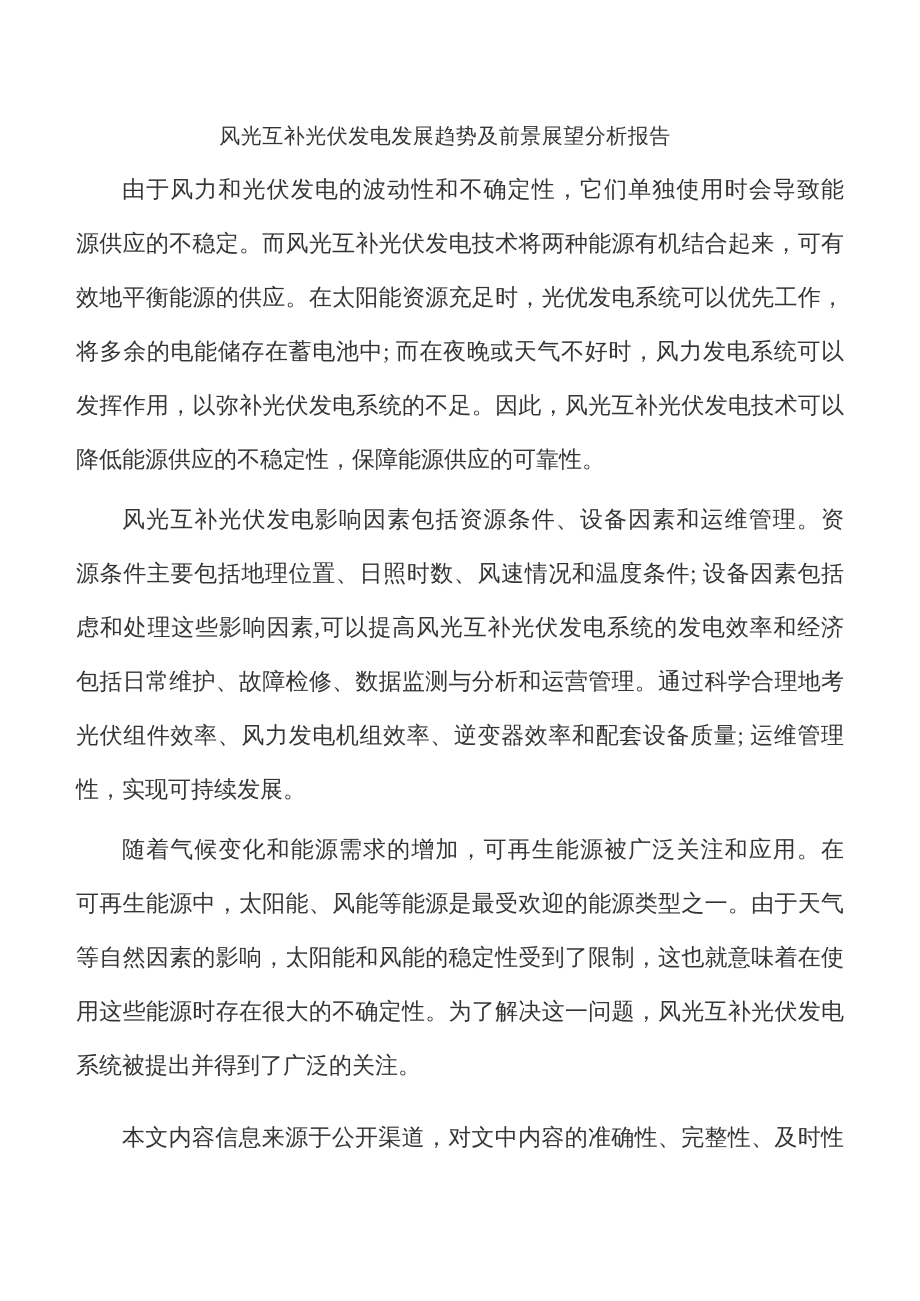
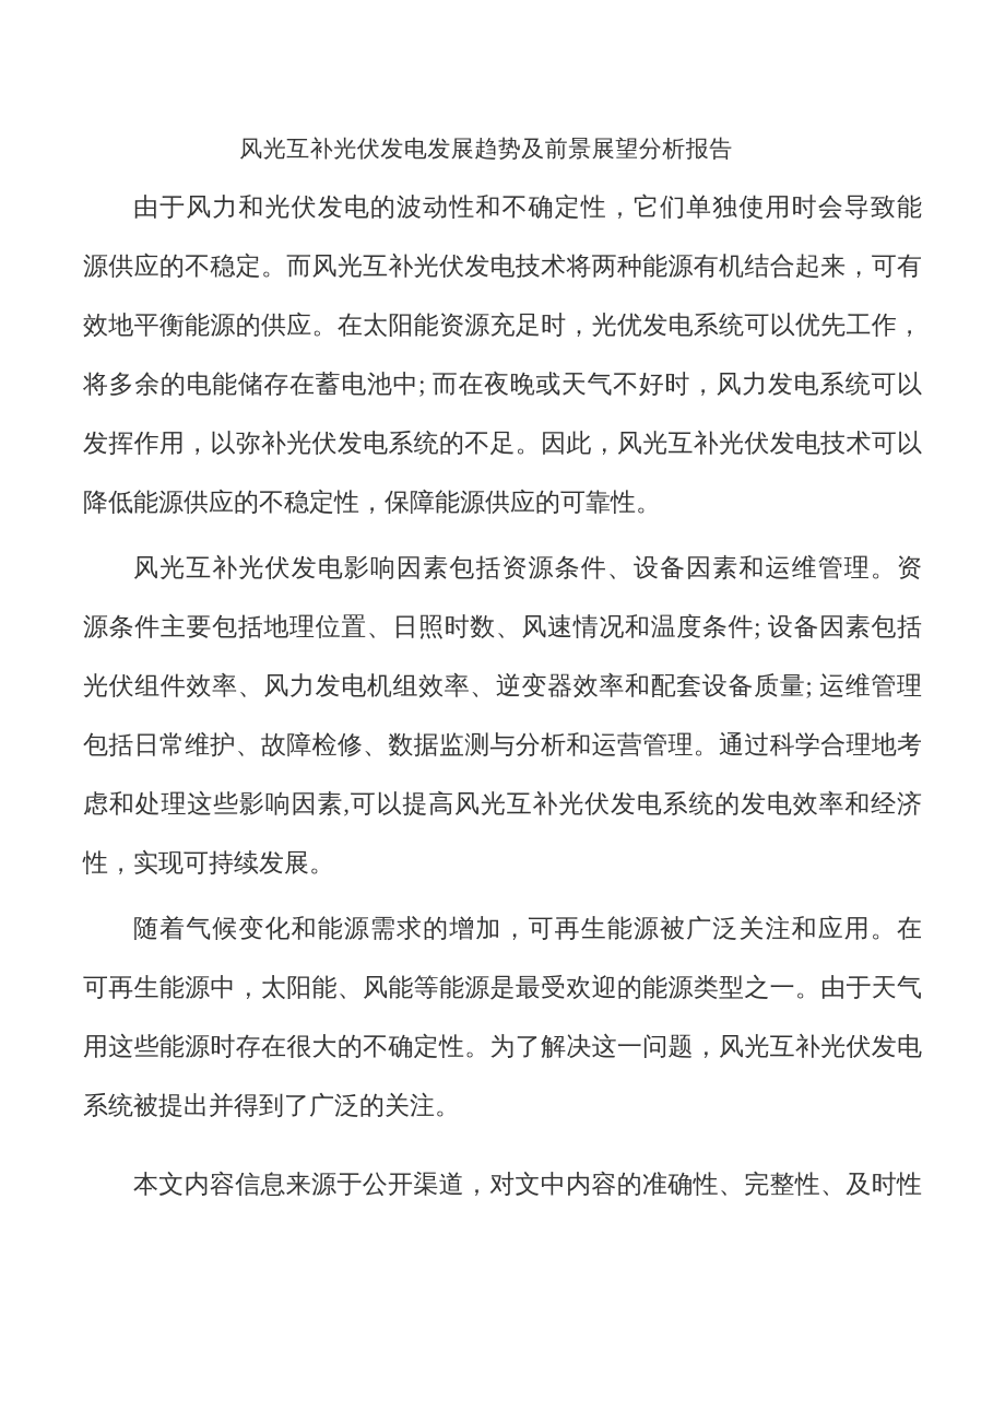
  风光互补光伏发电发展趋势及前景展望分析报告
  由于风力和光伏发电的波动性和不确定性，它们单独使用时会导致能
  源供应的不稳定。而风光互补光伏发电技术将两种能源有机结合起来，可有
  效地平衡能源的供应。在太阳能资源充足时，光优发电系统可以优先工作，
  将多余的电能储存在蓄电池中; 而在夜晚或天气不好时，风力发电系统可以
  发挥作用，以弥补光伏发电系统的不足。因此，风光互补光伏发电技术可以
  降低能源供应的不稳定性，保障能源供应的可靠性。
  风光互补光伏发电影响因素包括资源条件、设备因素和运维管理。资
  源条件主要包括地理位置、日照时数、风速情况和温度条件; 设备因素包括
- 虑和处理这些影响因素,可以提高风光互补光伏发电系统的发电效率和经济
+ 光伏组件效率、风力发电机组效率、逆变器效率和配套设备质量; 运维管理
  包括日常维护、故障检修、数据监测与分析和运营管理。通过科学合理地考
- 光伏组件效率、风力发电机组效率、逆变器效率和配套设备质量; 运维管理
+ 虑和处理这些影响因素,可以提高风光互补光伏发电系统的发电效率和经济
  性，实现可持续发展。
  随着气候变化和能源需求的增加，可再生能源被广泛关注和应用。在
  可再生能源中，太阳能、风能等能源是最受欢迎的能源类型之一。由于天气
- 等自然因素的影响，太阳能和风能的稳定性受到了限制，这也就意味着在使
  用这些能源时存在很大的不确定性。为了解决这一问题，风光互补光伏发电
  系统被提出并得到了广泛的关注。
  本文内容信息来源于公开渠道，对文中内容的准确性、完整性、及时性
